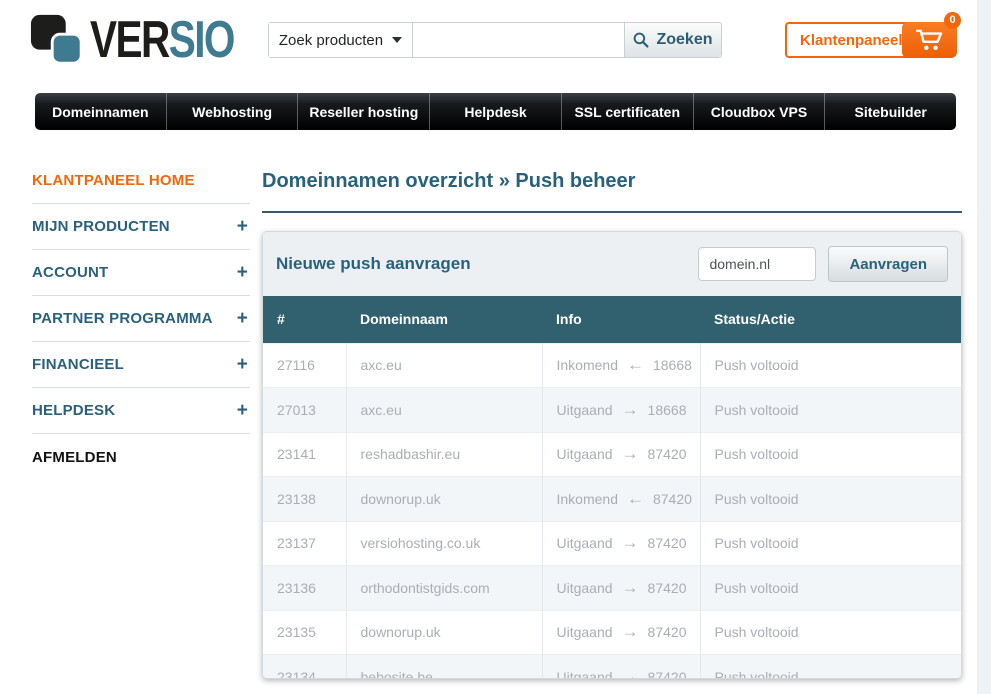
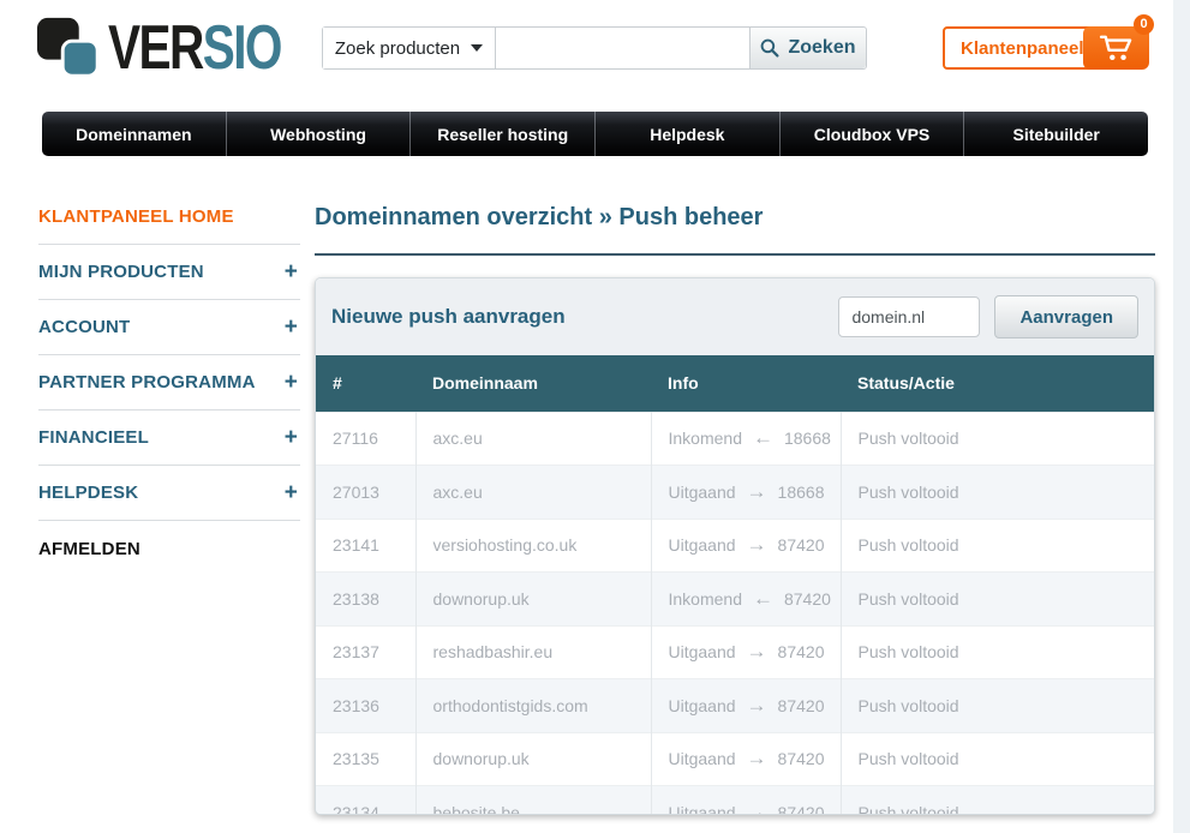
  VERSIO
  Zoek producten
  Zoeken
  Klantenpaneel
  0
  Domeinnamen
  Webhosting
  Reseller hosting
  Helpdesk
- SSL certificaten
  Cloudbox VPS
  Sitebuilder
  KLANTPANEEL HOME
  MIJN PRODUCTEN
  +
  ACCOUNT
  +
  PARTNER PROGRAMMA
  +
  FINANCIEEL
  +
  HELPDESK
  +
  AFMELDEN
  Domeinnamen overzicht » Push beheer
  Nieuwe push aanvragen
  domein.nl
  Aanvragen
  #	Domeinnaam	Info	Status/Actie
  27116	axc.eu	Inkomend ← 18668	Push voltooid
  27013	axc.eu	Uitgaand → 18668	Push voltooid
- 23141	reshadbashir.eu	Uitgaand → 87420	Push voltooid
+ 23141	versiohosting.co.uk	Uitgaand → 87420	Push voltooid
  23138	downorup.uk	Inkomend ← 87420	Push voltooid
- 23137	versiohosting.co.uk	Uitgaand → 87420	Push voltooid
+ 23137	reshadbashir.eu	Uitgaand → 87420	Push voltooid
  23136	orthodontistgids.com	Uitgaand → 87420	Push voltooid
  23135	downorup.uk	Uitgaand → 87420	Push voltooid
  23134	bebosite.be	Uitgaand → 87420	Push voltooid
